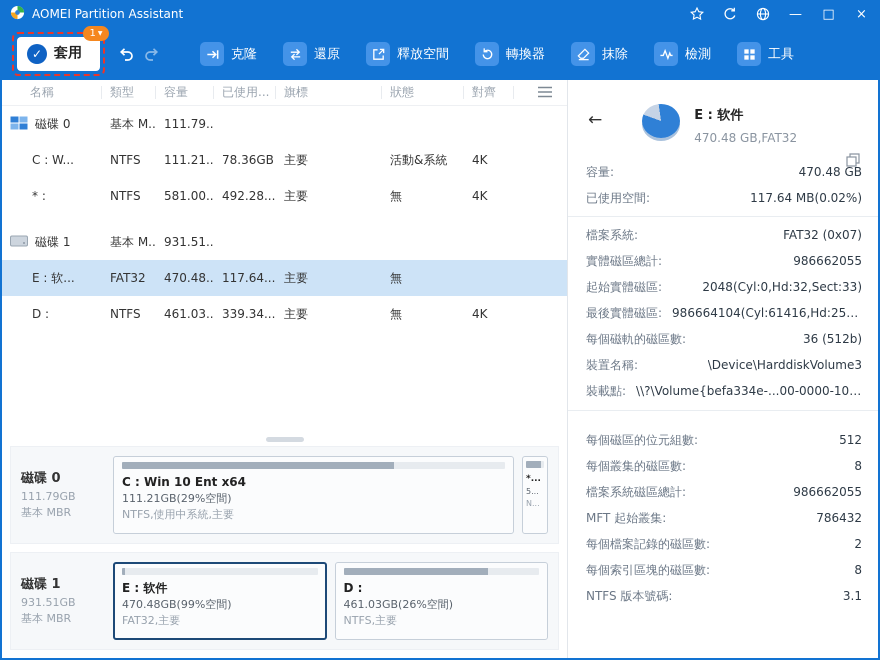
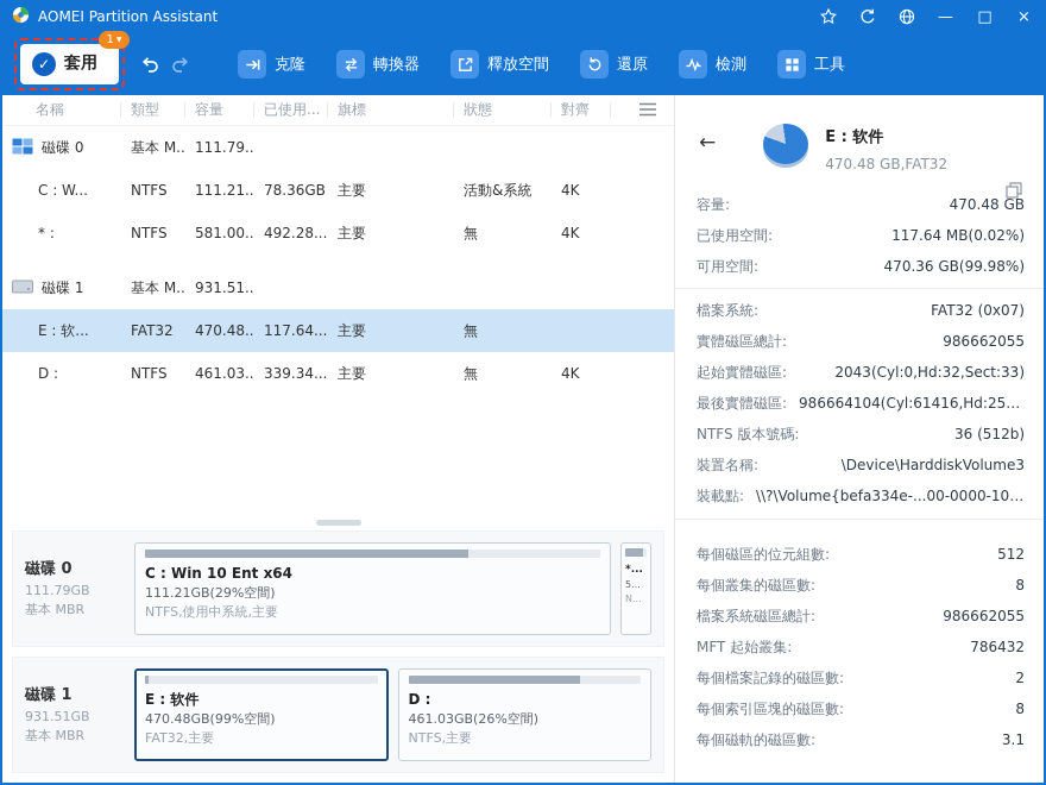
  AOMEI Partition Assistant
  —
  □
  ×
  ✓
  套用
  1
  克隆
- 還原
+ 轉換器
  釋放空間
- 轉換器
+ 還原
- 抹除
  檢測
  工具
  名稱
  類型
  容量
  已使用...
  旗標
  狀態
  對齊
  磁碟 0
  基本 M..
  111.79..
  C : W...
  NTFS
  111.21..
  78.36GB
  主要
  活動&系統
  4K
  * :
  NTFS
  581.00..
  492.28...
  主要
  無
  4K
  磁碟 1
  基本 M..
  931.51..
  E : 软...
  FAT32
  470.48..
  117.64...
  主要
  無
  D :
  NTFS
  461.03..
  339.34...
  主要
  無
  4K
  磁碟 0
  111.79GB
  基本 MBR
  C : Win 10 Ent x64
  111.21GB(29%空間)
  NTFS,使用中系統,主要
  *...
  5...
  N...
  磁碟 1
  931.51GB
  基本 MBR
  E : 软件
  470.48GB(99%空間)
  FAT32,主要
  D :
  461.03GB(26%空間)
  NTFS,主要
  ←
  E : 软件
  470.48 GB,FAT32
  容量:
  470.48 GB
  已使用空間:
  117.64 MB(0.02%)
+ 可用空間:
+ 470.36 GB(99.98%)
  檔案系統:
  FAT32 (0x07)
  實體磁區總計:
  986662055
  起始實體磁區:
- 2048(Cyl:0,Hd:32,Sect:33)
+ 2043(Cyl:0,Hd:32,Sect:33)
  最後實體磁區:
  986664104(Cyl:61416,Hd:254,S
- 每個磁軌的磁區數:
+ NTFS 版本號碼:
  36 (512b)
  裝置名稱:
  \Device\HarddiskVolume3
  裝載點:
  \\?\Volume{befa334e-...00-0000-1000
  每個磁區的位元組數:
  512
  每個叢集的磁區數:
  8
  檔案系統磁區總計:
  986662055
  MFT 起始叢集:
  786432
  每個檔案記錄的磁區數:
  2
  每個索引區塊的磁區數:
  8
- NTFS 版本號碼:
+ 每個磁軌的磁區數:
  3.1
